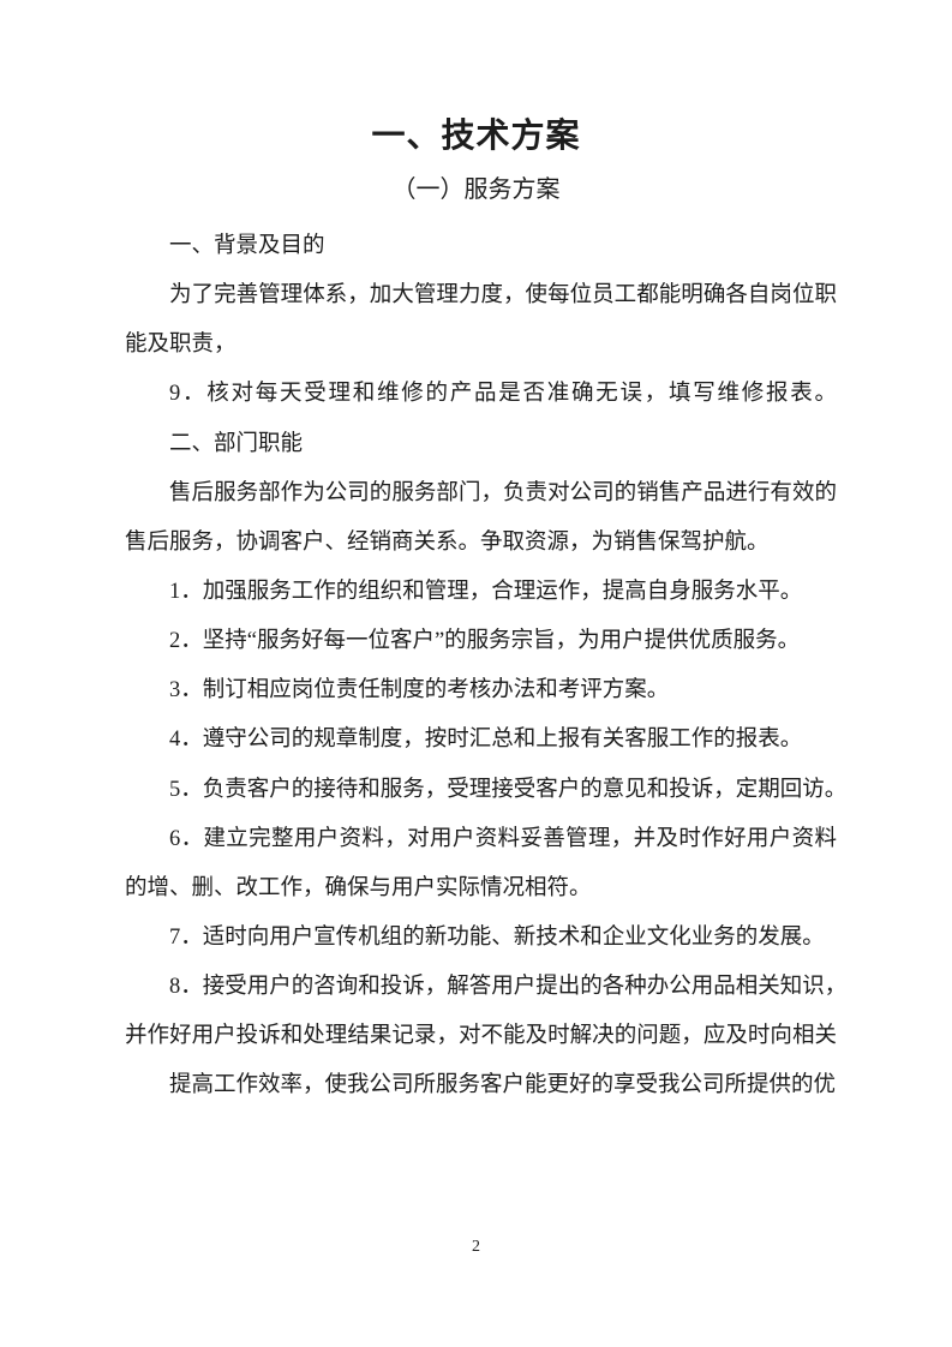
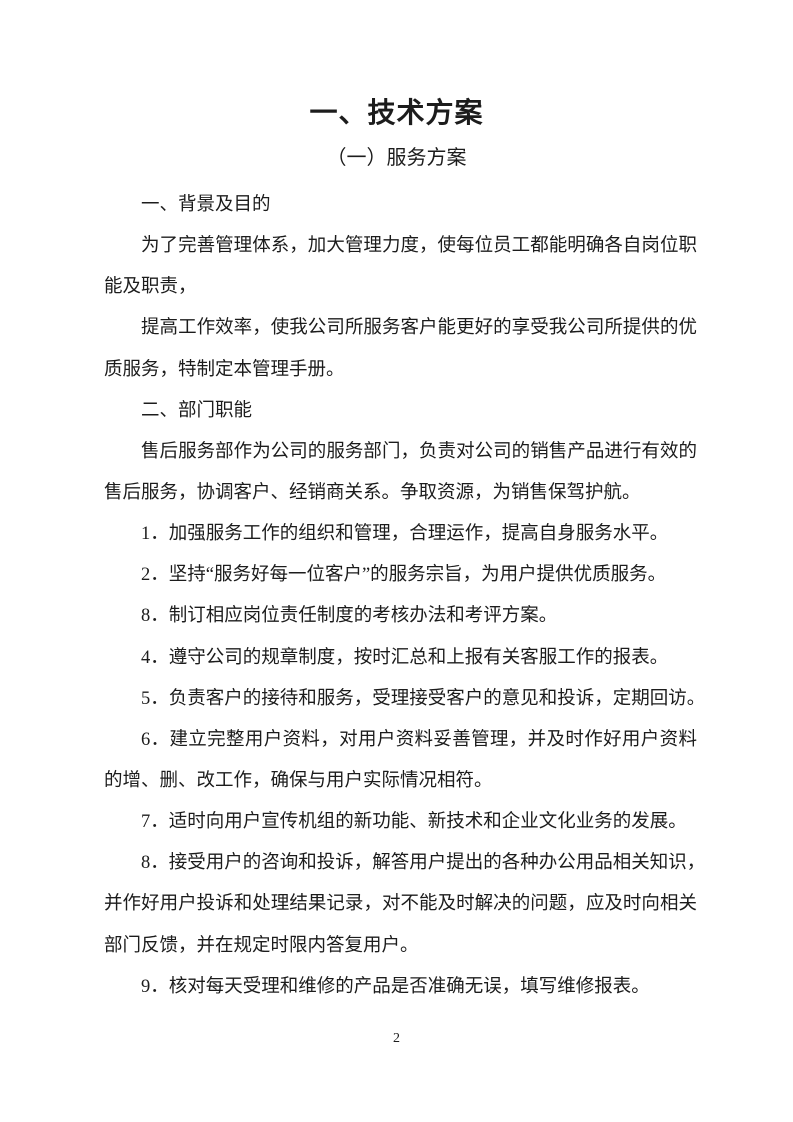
  一、技术方案
  （一）服务方案
  一、背景及目的
  为了完善管理体系，加大管理力度，使每位员工都能明确各自岗位职
  能及职责，
- 9．核对每天受理和维修的产品是否准确无误，填写维修报表。
+ 提高工作效率，使我公司所服务客户能更好的享受我公司所提供的优
+ 质服务，特制定本管理手册。
  二、部门职能
  售后服务部作为公司的服务部门，负责对公司的销售产品进行有效的
  售后服务，协调客户、经销商关系。争取资源，为销售保驾护航。
  1．加强服务工作的组织和管理，合理运作，提高自身服务水平。
  2．坚持“服务好每一位客户”的服务宗旨，为用户提供优质服务。
- 3．制订相应岗位责任制度的考核办法和考评方案。
+ 8．制订相应岗位责任制度的考核办法和考评方案。
  4．遵守公司的规章制度，按时汇总和上报有关客服工作的报表。
  5．负责客户的接待和服务，受理接受客户的意见和投诉，定期回访。
  6．建立完整用户资料，对用户资料妥善管理，并及时作好用户资料
  的增、删、改工作，确保与用户实际情况相符。
  7．适时向用户宣传机组的新功能、新技术和企业文化业务的发展。
  8．接受用户的咨询和投诉，解答用户提出的各种办公用品相关知识，
  并作好用户投诉和处理结果记录，对不能及时解决的问题，应及时向相关
+ 部门反馈，并在规定时限内答复用户。
- 提高工作效率，使我公司所服务客户能更好的享受我公司所提供的优
+ 9．核对每天受理和维修的产品是否准确无误，填写维修报表。
  2
